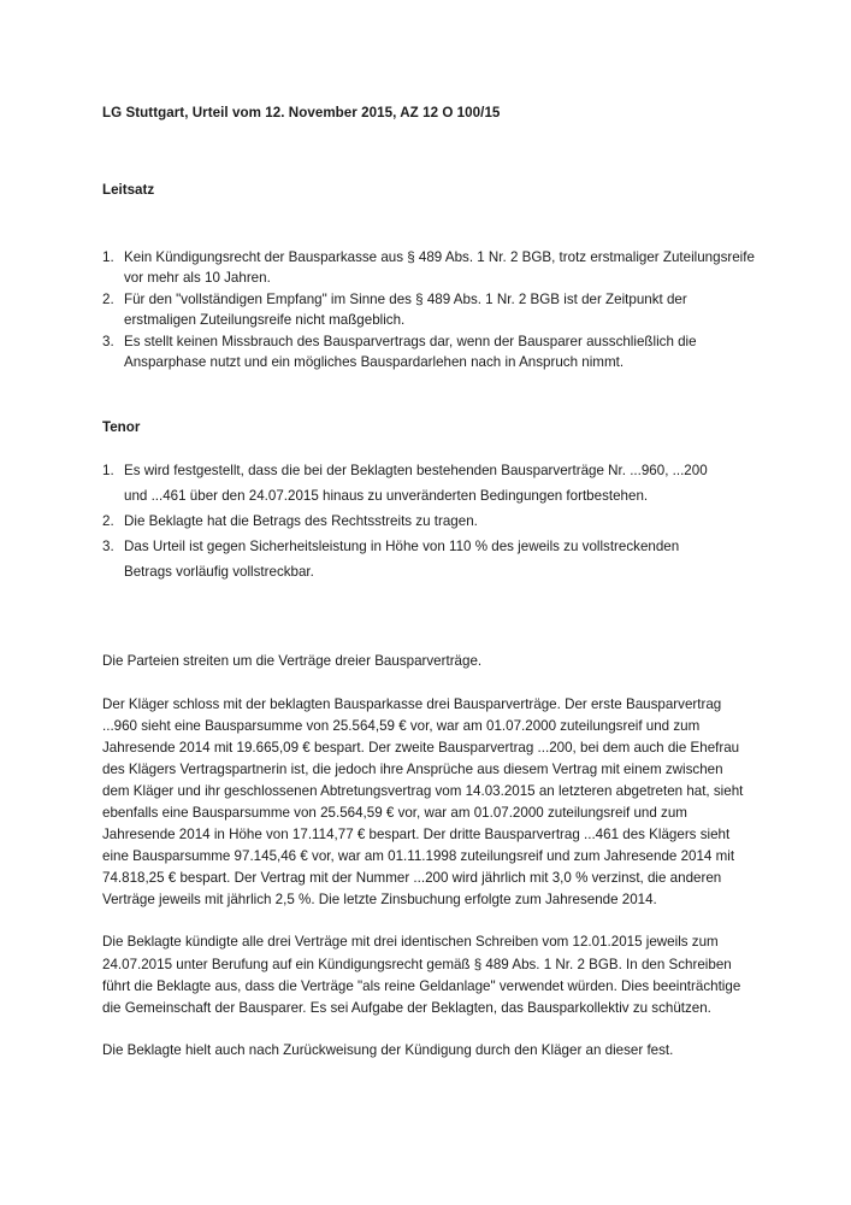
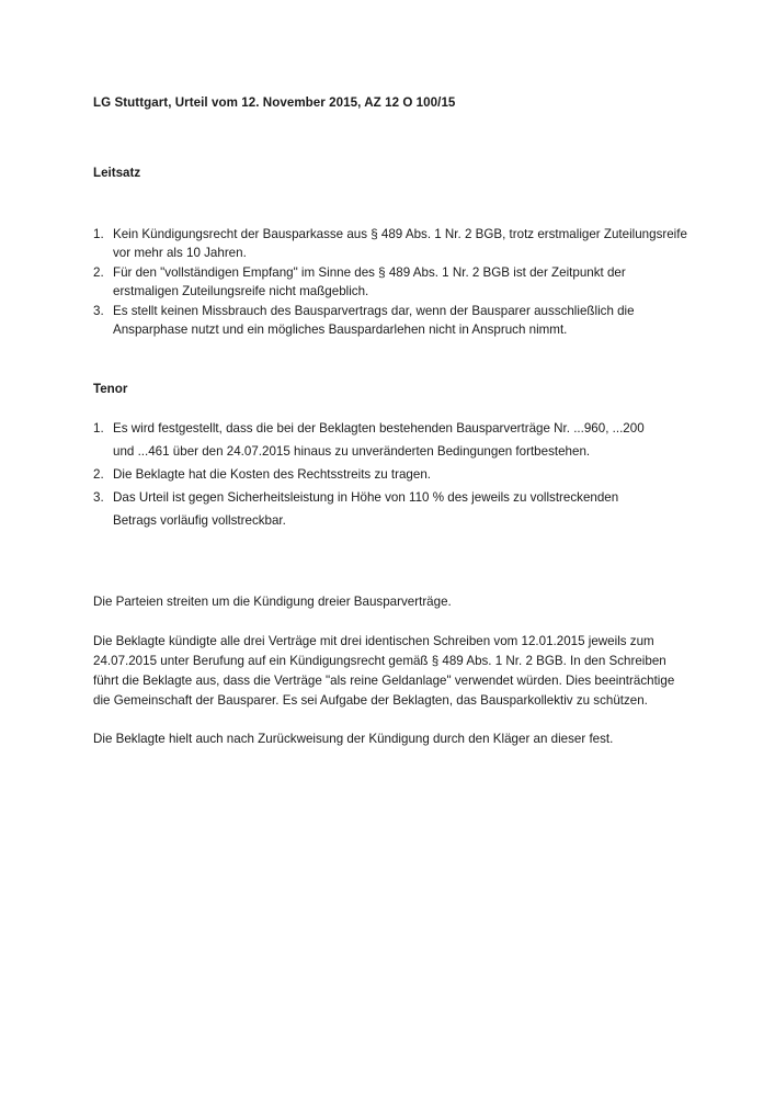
  LG Stuttgart, Urteil vom 12. November 2015, AZ 12 O 100/15
  Leitsatz
  1.
  Kein Kündigungsrecht der Bausparkasse aus § 489 Abs. 1 Nr. 2 BGB, trotz erstmaliger Zuteilungsreife vor mehr als 10 Jahren.
  2.
  Für den "vollständigen Empfang" im Sinne des § 489 Abs. 1 Nr. 2 BGB ist der Zeitpunkt der erstmaligen Zuteilungsreife nicht maßgeblich.
  3.
- Es stellt keinen Missbrauch des Bausparvertrags dar, wenn der Bausparer ausschließlich die Ansparphase nutzt und ein mögliches Bauspardarlehen nach in Anspruch nimmt.
+ Es stellt keinen Missbrauch des Bausparvertrags dar, wenn der Bausparer ausschließlich die Ansparphase nutzt und ein mögliches Bauspardarlehen nicht in Anspruch nimmt.
  Tenor
  1.
  Es wird festgestellt, dass die bei der Beklagten bestehenden Bausparverträge Nr. ...960, ...200 und ...461 über den 24.07.2015 hinaus zu unveränderten Bedingungen fortbestehen.
  2.
- Die Beklagte hat die Betrags des Rechtsstreits zu tragen.
+ Die Beklagte hat die Kosten des Rechtsstreits zu tragen.
  3.
  Das Urteil ist gegen Sicherheitsleistung in Höhe von 110 % des jeweils zu vollstreckenden Betrags vorläufig vollstreckbar.
- Die Parteien streiten um die Verträge dreier Bausparverträge.
+ Die Parteien streiten um die Kündigung dreier Bausparverträge.
- Der Kläger schloss mit der beklagten Bausparkasse drei Bausparverträge. Der erste Bausparvertrag ...960 sieht eine Bausparsumme von 25.564,59 € vor, war am 01.07.2000 zuteilungsreif und zum Jahresende 2014 mit 19.665,09 € bespart. Der zweite Bausparvertrag ...200, bei dem auch die Ehefrau des Klägers Vertragspartnerin ist, die jedoch ihre Ansprüche aus diesem Vertrag mit einem zwischen dem Kläger und ihr geschlossenen Abtretungsvertrag vom 14.03.2015 an letzteren abgetreten hat, sieht ebenfalls eine Bausparsumme von 25.564,59 € vor, war am 01.07.2000 zuteilungsreif und zum Jahresende 2014 in Höhe von 17.114,77 € bespart. Der dritte Bausparvertrag ...461 des Klägers sieht eine Bausparsumme 97.145,46 € vor, war am 01.11.1998 zuteilungsreif und zum Jahresende 2014 mit 74.818,25 € bespart. Der Vertrag mit der Nummer ...200 wird jährlich mit 3,0 % verzinst, die anderen Verträge jeweils mit jährlich 2,5 %. Die letzte Zinsbuchung erfolgte zum Jahresende 2014.
  Die Beklagte kündigte alle drei Verträge mit drei identischen Schreiben vom 12.01.2015 jeweils zum 24.07.2015 unter Berufung auf ein Kündigungsrecht gemäß § 489 Abs. 1 Nr. 2 BGB. In den Schreiben führt die Beklagte aus, dass die Verträge "als reine Geldanlage" verwendet würden. Dies beeinträchtige die Gemeinschaft der Bausparer. Es sei Aufgabe der Beklagten, das Bausparkollektiv zu schützen.
  Die Beklagte hielt auch nach Zurückweisung der Kündigung durch den Kläger an dieser fest.
